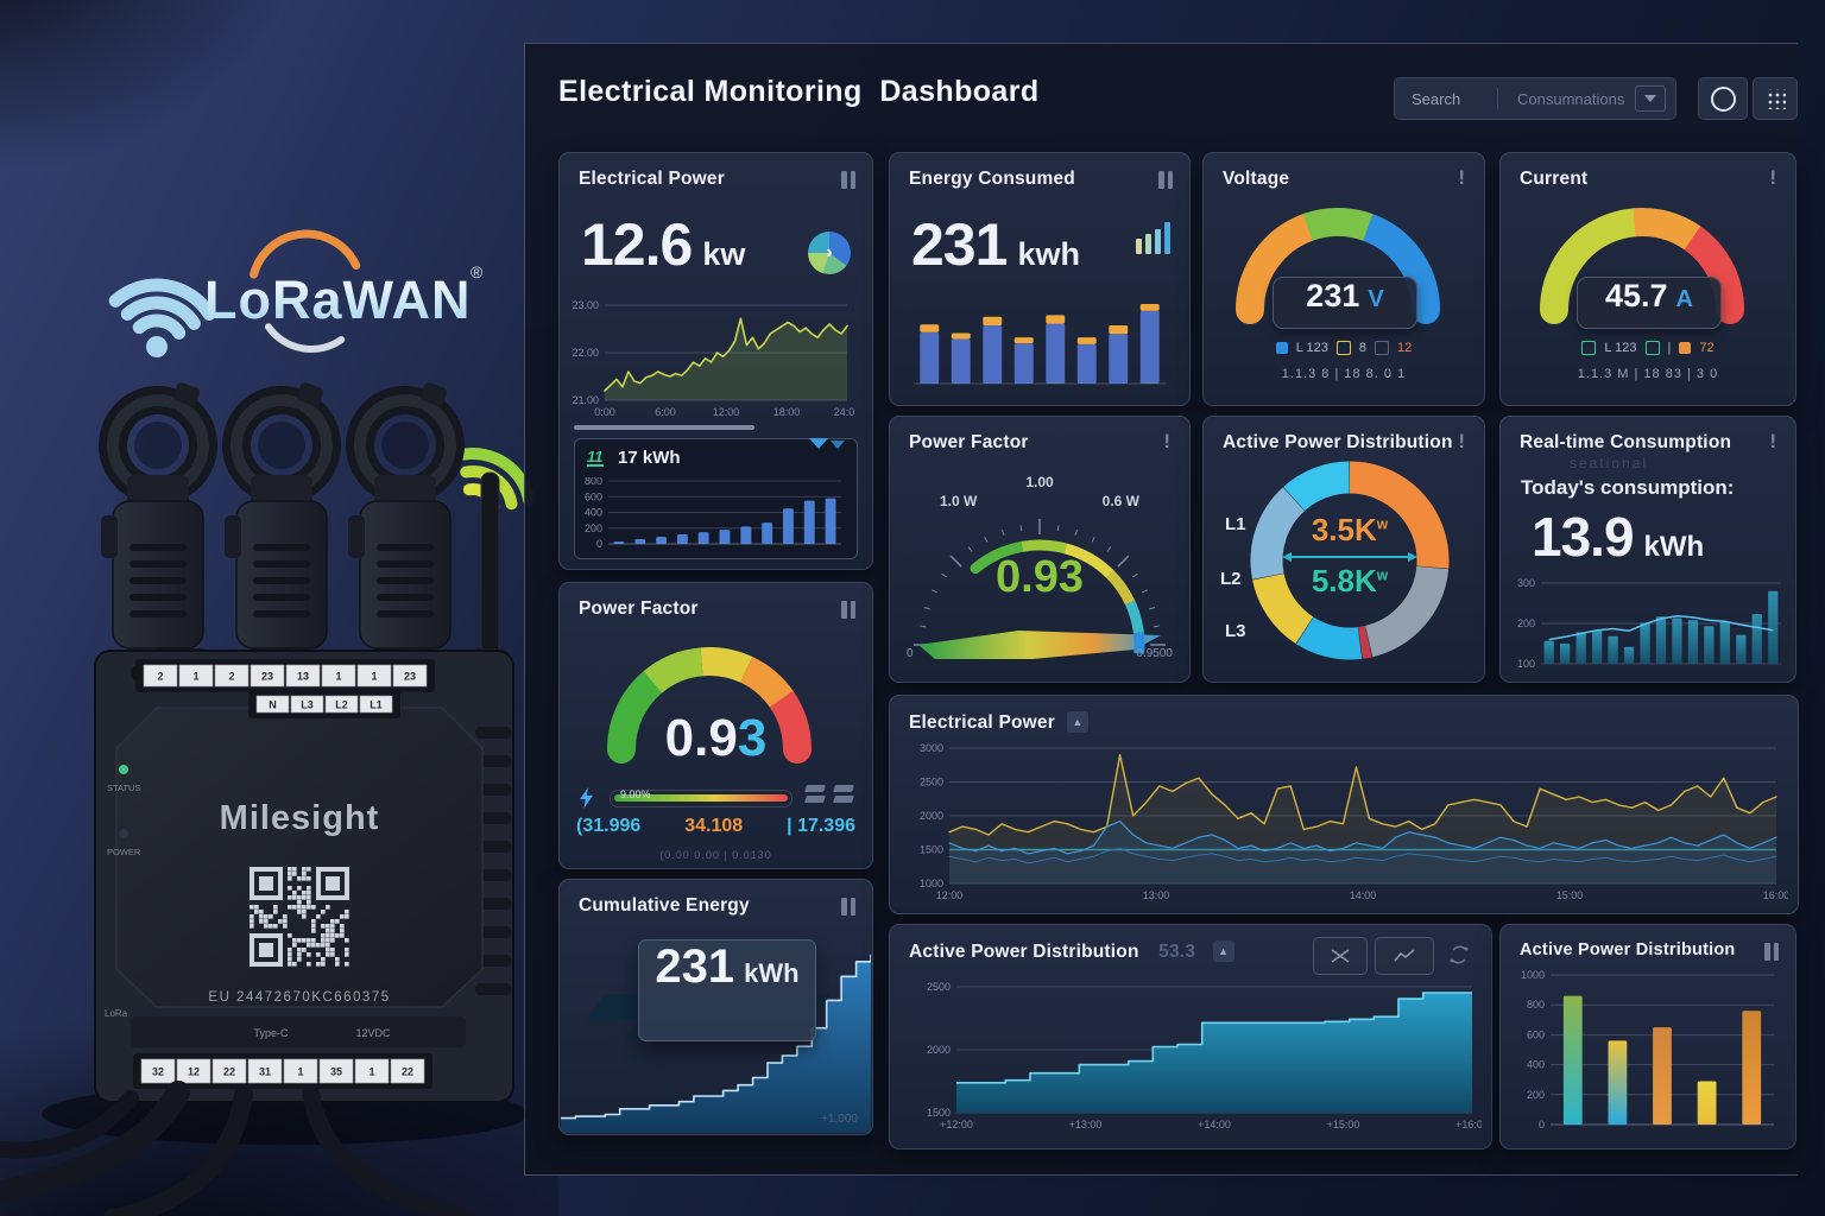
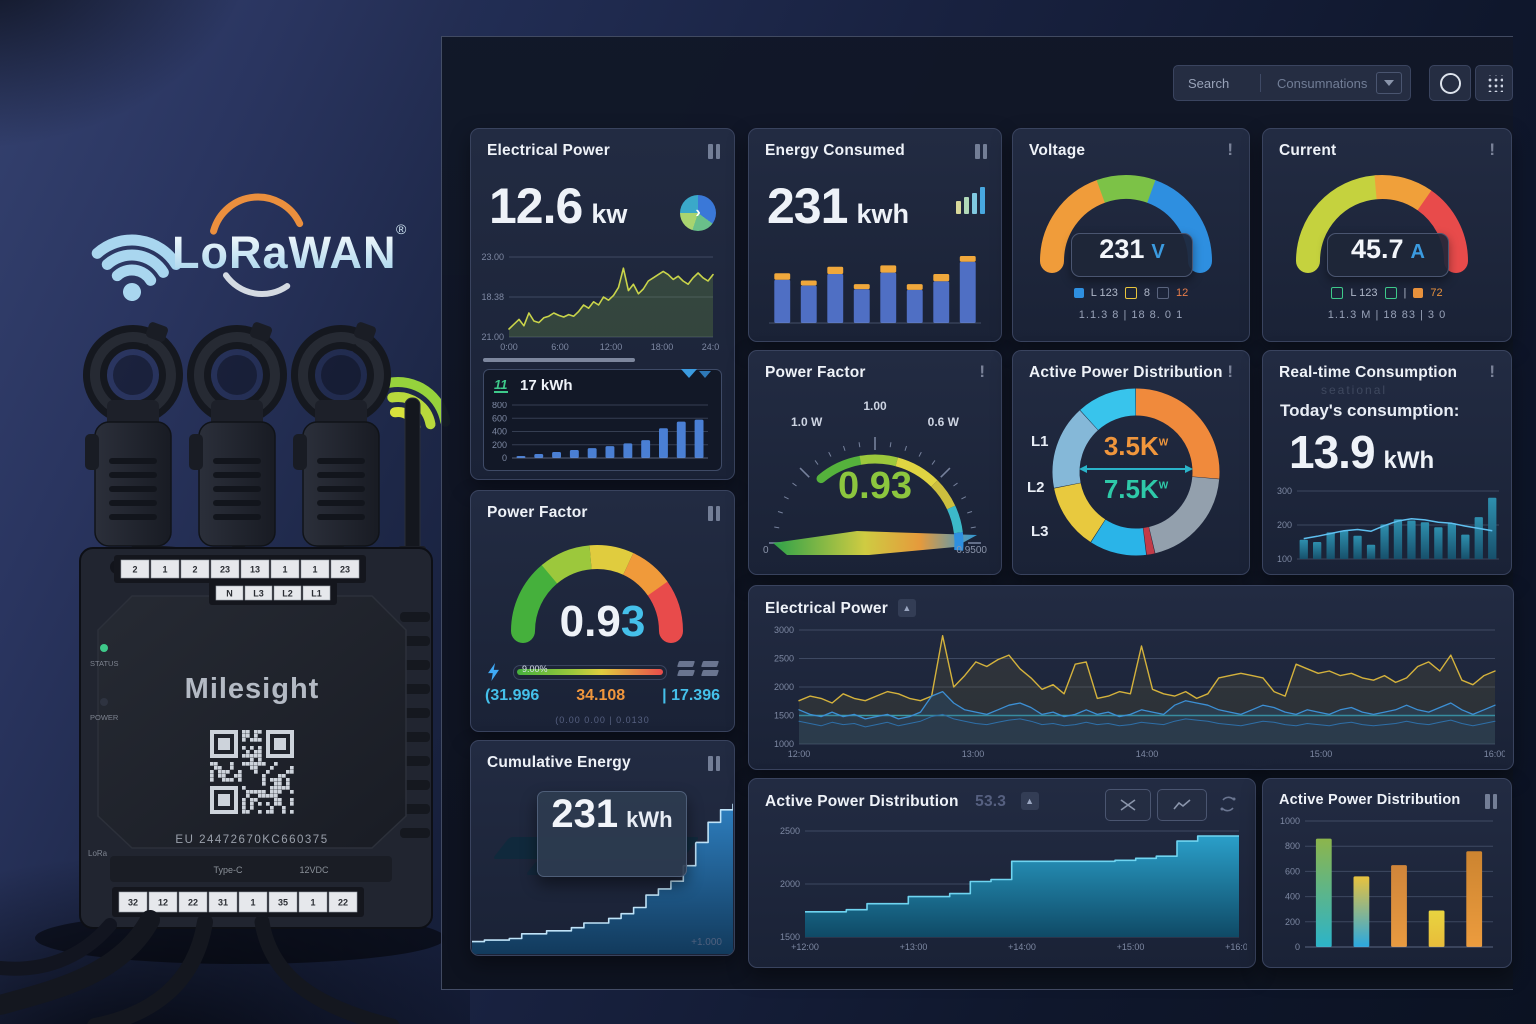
  LoRaWAN
  ®
  STATUS
  POWER
  LoRa
  Milesight
  EU 24472670KC660375
  Type-C
  12VDC
  2
  1
  2
  23
  13
  1
  1
  23
  N
  L3
  L2
  L1
  32
  12
  22
  31
  1
  35
  1
  22
- Electrical Monitoring Dashboard
  Search
  Consumnations
  Electrical Power
  12.6
  kw
  ›
  23.00
- 22.00
+ 18.38
  21.00
  0:00
  6:00
  12:00
  18:00
  24:0
  11
  17 kWh
  800
  600
  400
  200
  0
  Power Factor
  0.93
  9.00%
  (31.996
  34.108
  | 17.396
  (0.00 0.00 | 0.0130
  Cumulative Energy
  231
  kWh
  +1.000
  Energy Consumed
  231
  kwh
  Power Factor
  !
  1.0 W
  1.00
  0.6 W
  0.93
  0
  0.9500
  Voltage
  !
  231
  V
  L 123
  8
  12
  1.1.3 8 | 18 8. 0 1
  Active Power Distribution
  !
  L1
  L2
  L3
  3.5KW
- 5.8KW
+ 7.5KW
  Current
  !
  45.7
  A
  L 123
  |
  72
  1.1.3 M | 18 83 | 3 0
  Real-time Consumption
  !
  seational
  Today's consumption:
  13.9
  kWh
  300
  200
  100
  Electrical Power ▲
  3000
  2500
  2000
  1500
  1000
  12:00
  13:00
  14:00
  15:00
  16:00
  Active Power Distribution 53.3 ▲
  2500
  2000
  1500
  +12:00
  +13:00
  +14:00
  +15:00
  +16:0
  Active Power Distribution
  1000
  800
  600
  400
  200
  0
